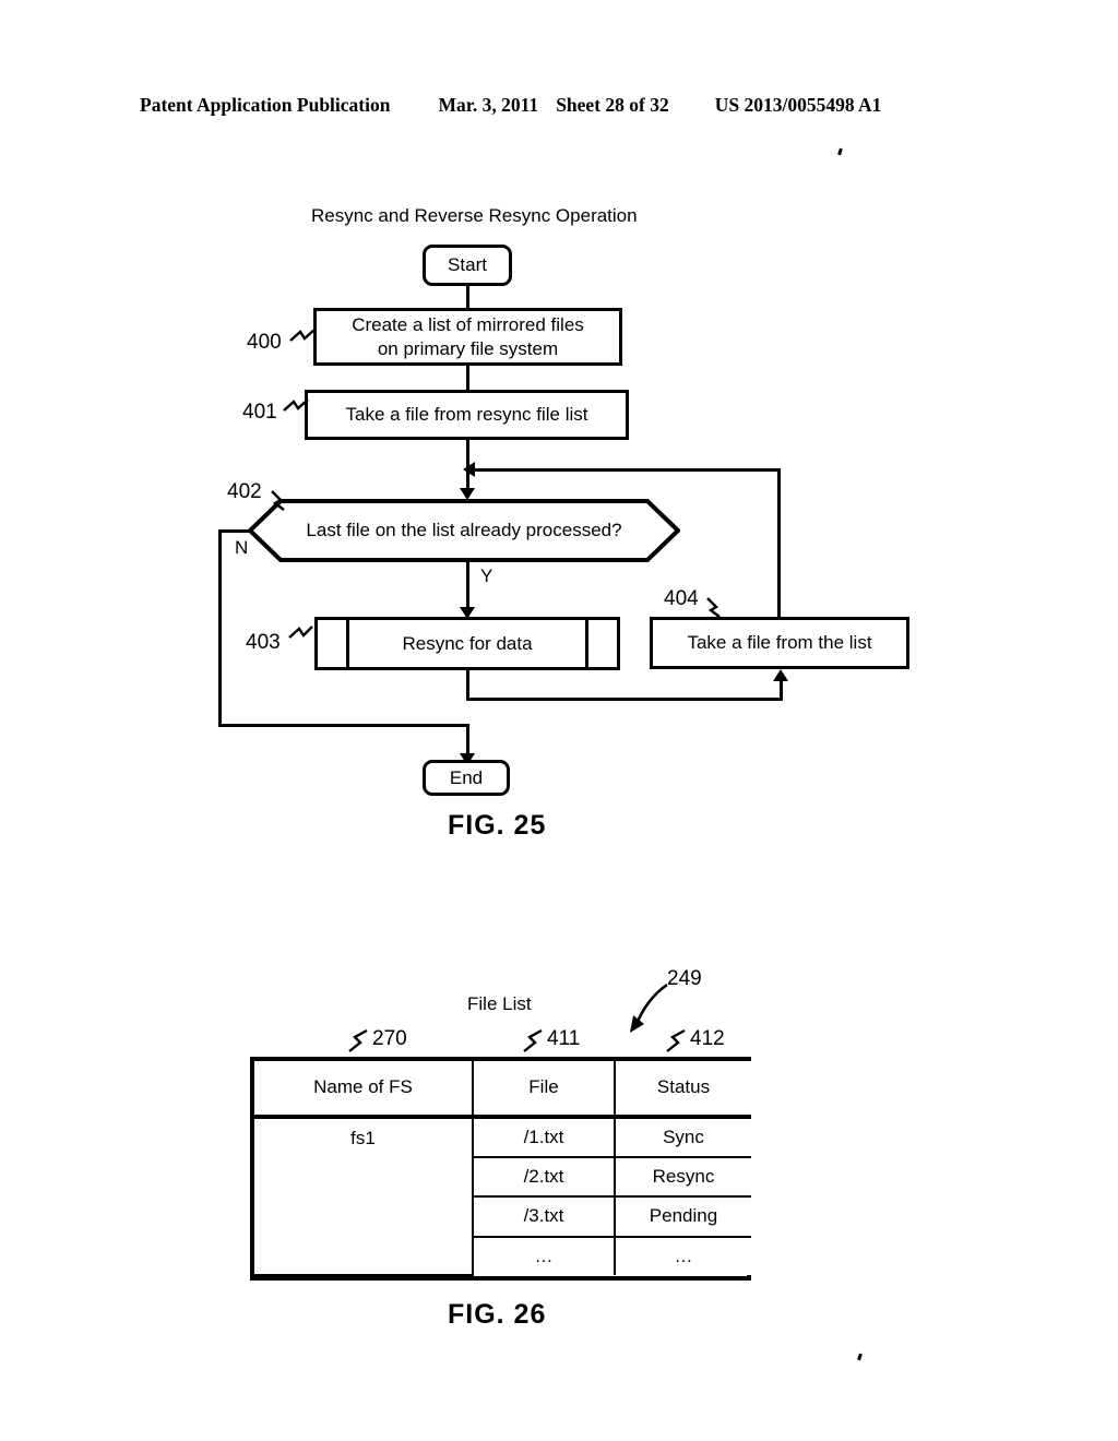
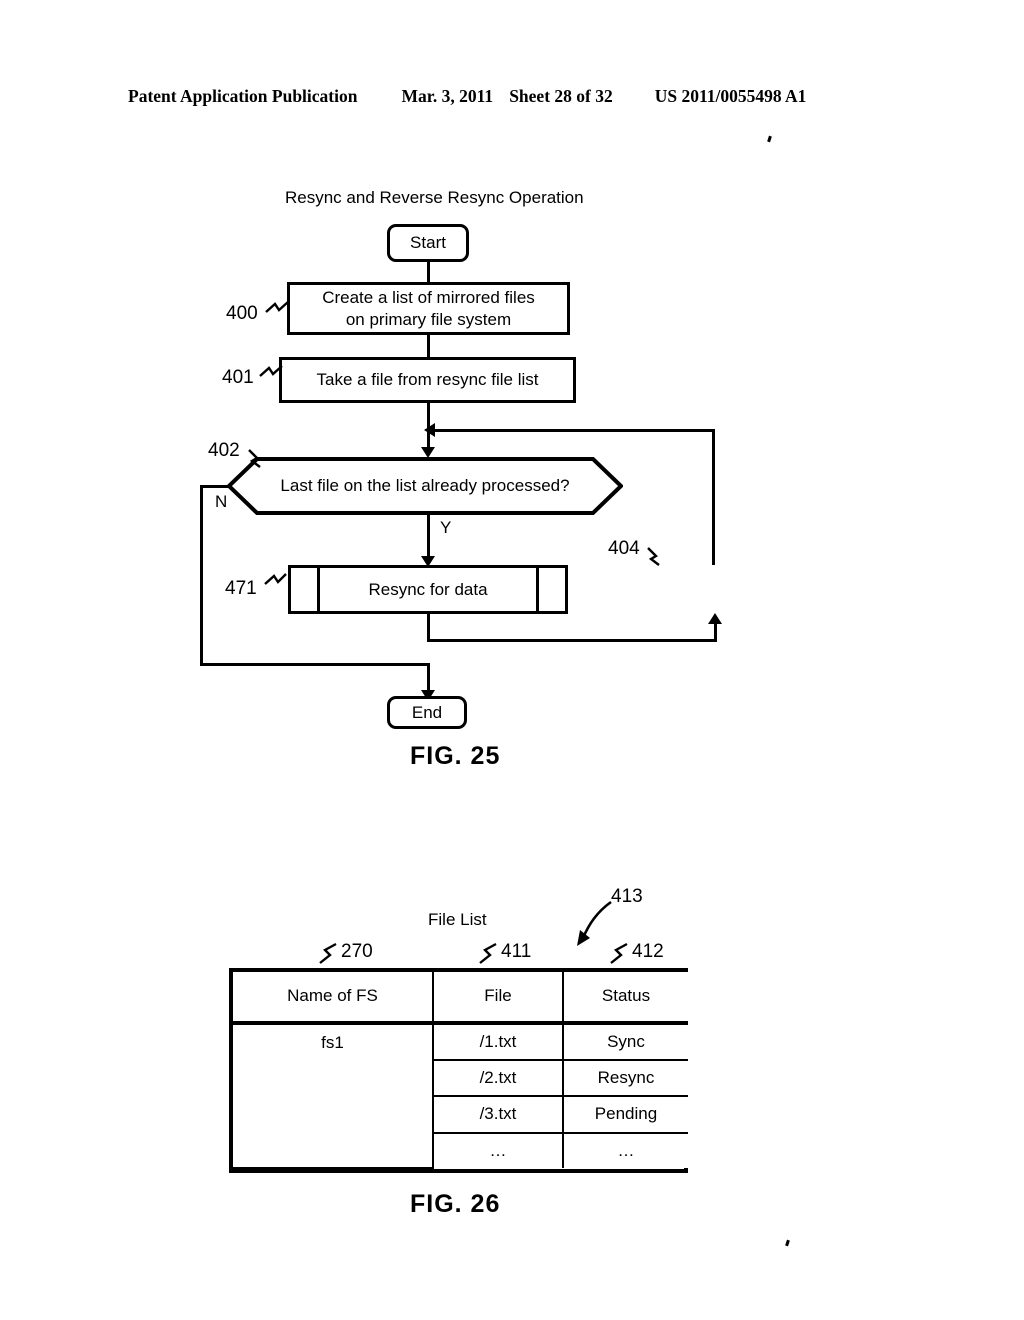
  Patent Application Publication
  Mar. 3, 2011
  Sheet 28 of 32
- US 2013/0055498 A1
+ US 2011/0055498 A1
  Resync and Reverse Resync Operation
  Start
  Create a list of mirrored files
  on primary file system
  400
  Take a file from resync file list
  401
  Last file on the list already processed?
  402
  N
  Y
  Resync for data
- 403
+ 471
- Take a file from the list
  404
  End
  FIG. 25
  File List
- 249
+ 413
  270
  411
  412
  Name of FS	File	Status
  fs1	/1.txt	Sync
  /2.txt	Resync
  /3.txt	Pending
  …	…
  FIG. 26
